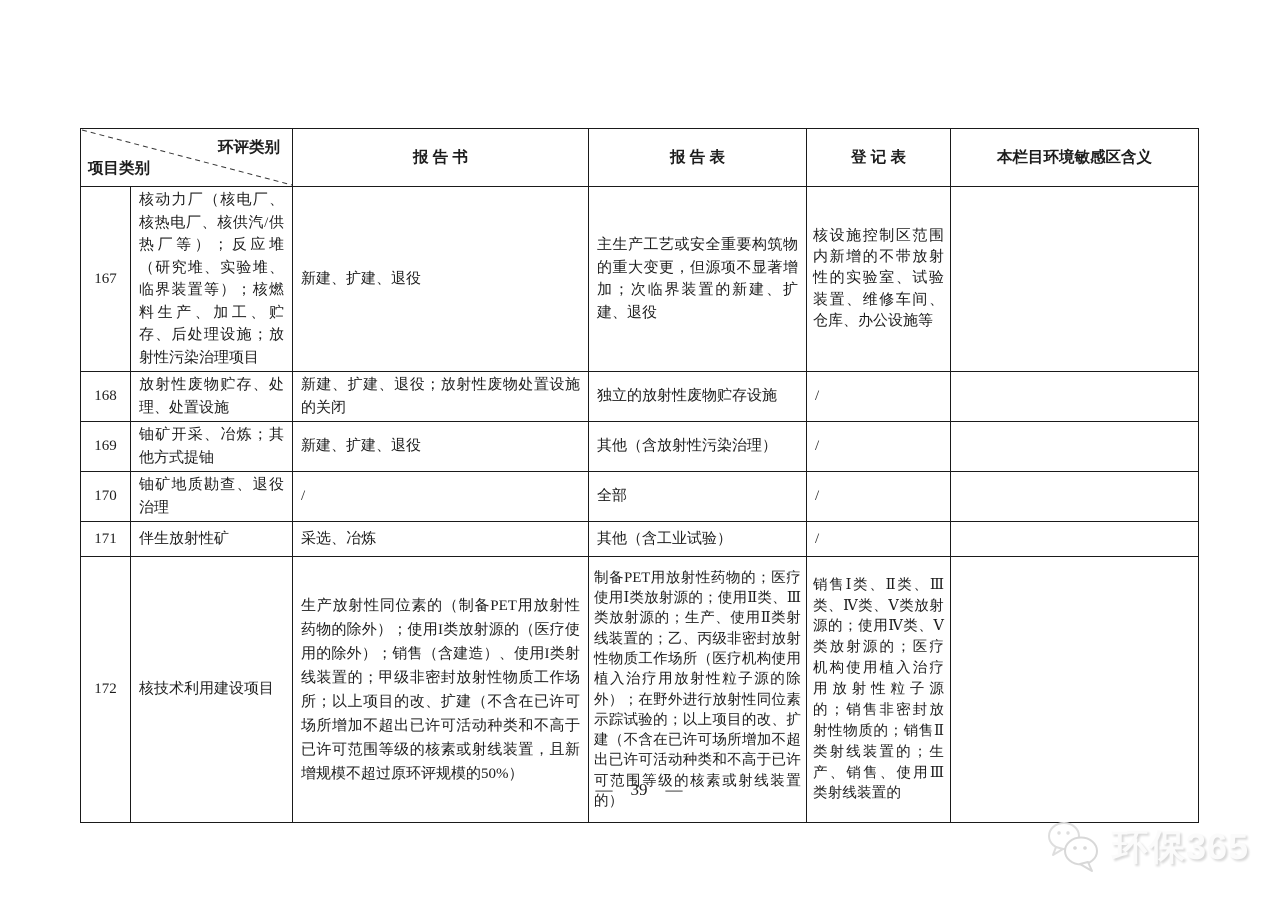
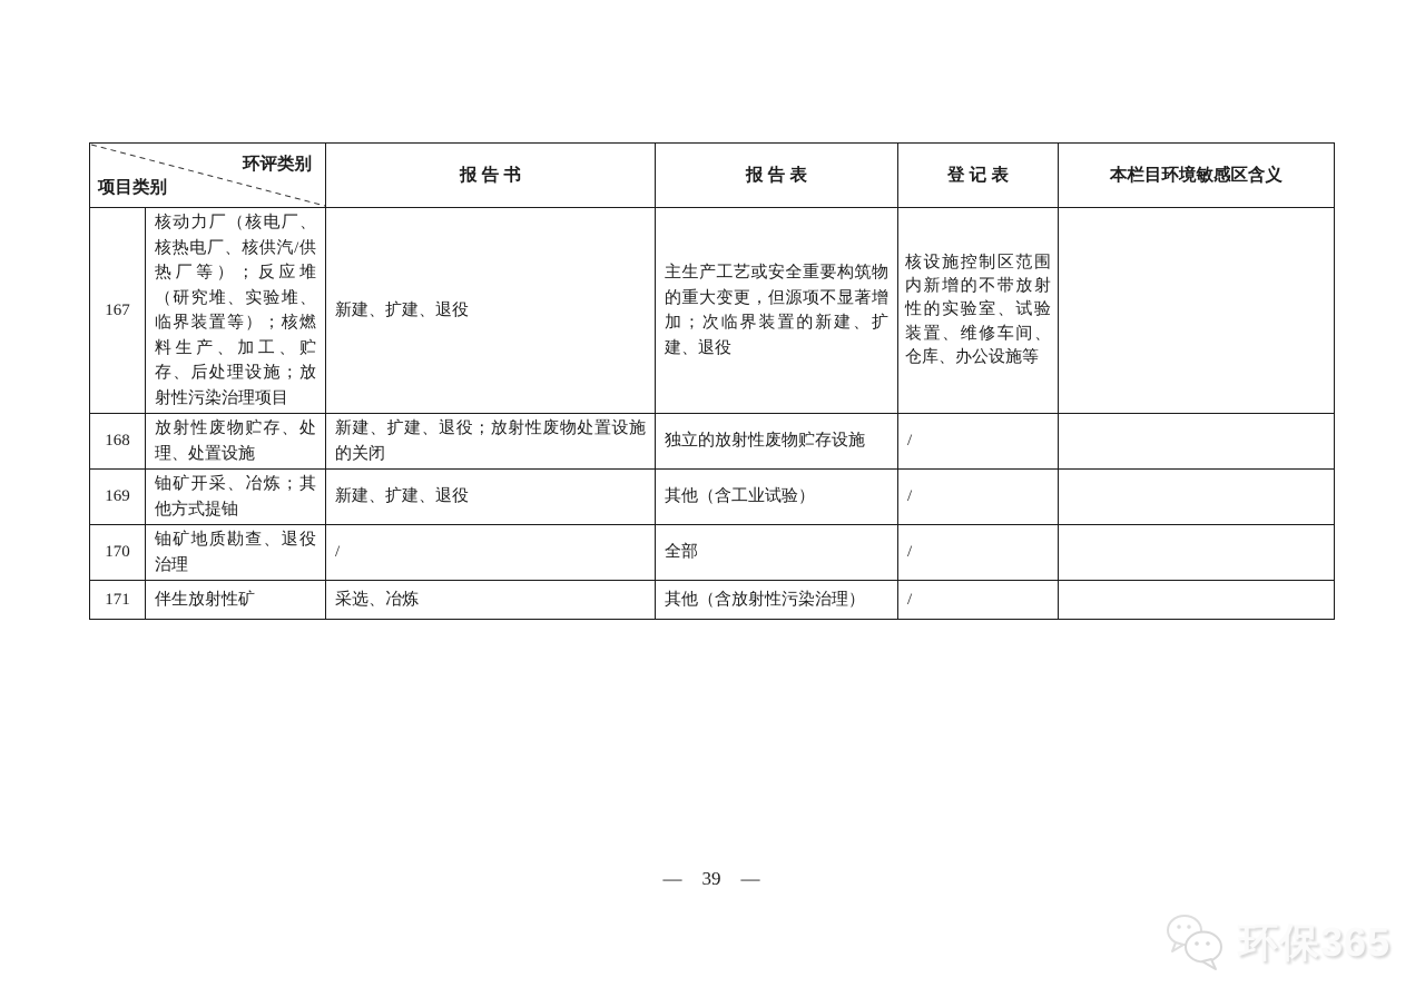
  环评类别 项目类别	报 告 书	报 告 表	登 记 表	本栏目环境敏感区含义
  167	核动力厂（核电厂、核热电厂、核供汽/供热厂等）；反应堆（研究堆、实验堆、临界装置等）；核燃料生产、加工、贮存、后处理设施；放射性污染治理项目	新建、扩建、退役	主生产工艺或安全重要构筑物的重大变更，但源项不显著增加；次临界装置的新建、扩建、退役	核设施控制区范围内新增的不带放射性的实验室、试验装置、维修车间、仓库、办公设施等
  168	放射性废物贮存、处理、处置设施	新建、扩建、退役；放射性废物处置设施的关闭	独立的放射性废物贮存设施	/
- 169	铀矿开采、冶炼；其他方式提铀	新建、扩建、退役	其他（含放射性污染治理）	/
+ 169	铀矿开采、冶炼；其他方式提铀	新建、扩建、退役	其他（含工业试验）	/
  170	铀矿地质勘查、退役治理	/	全部	/
- 171	伴生放射性矿	采选、冶炼	其他（含工业试验）	/
+ 171	伴生放射性矿	采选、冶炼	其他（含放射性污染治理）	/
- 172	核技术利用建设项目	生产放射性同位素的（制备PET用放射性药物的除外）；使用I类放射源的（医疗使用的除外）；销售（含建造）、使用I类射线装置的；甲级非密封放射性物质工作场所；以上项目的改、扩建（不含在已许可场所增加不超出已许可活动种类和不高于已许可范围等级的核素或射线装置，且新增规模不超过原环评规模的50%）	制备PET用放射性药物的；医疗使用Ⅰ类放射源的；使用Ⅱ类、Ⅲ类放射源的；生产、使用Ⅱ类射线装置的；乙、丙级非密封放射性物质工作场所（医疗机构使用植入治疗用放射性粒子源的除外）；在野外进行放射性同位素示踪试验的；以上项目的改、扩建（不含在已许可场所增加不超出已许可活动种类和不高于已许可范围等级的核素或射线装置的）	销售Ⅰ类、Ⅱ类、Ⅲ类、Ⅳ类、Ⅴ类放射源的；使用Ⅳ类、Ⅴ类放射源的；医疗机构使用植入治疗用放射性粒子源的；销售非密封放射性物质的；销售Ⅱ类射线装置的；生产、销售、使用Ⅲ类射线装置的
  — 39 —
  环保365
